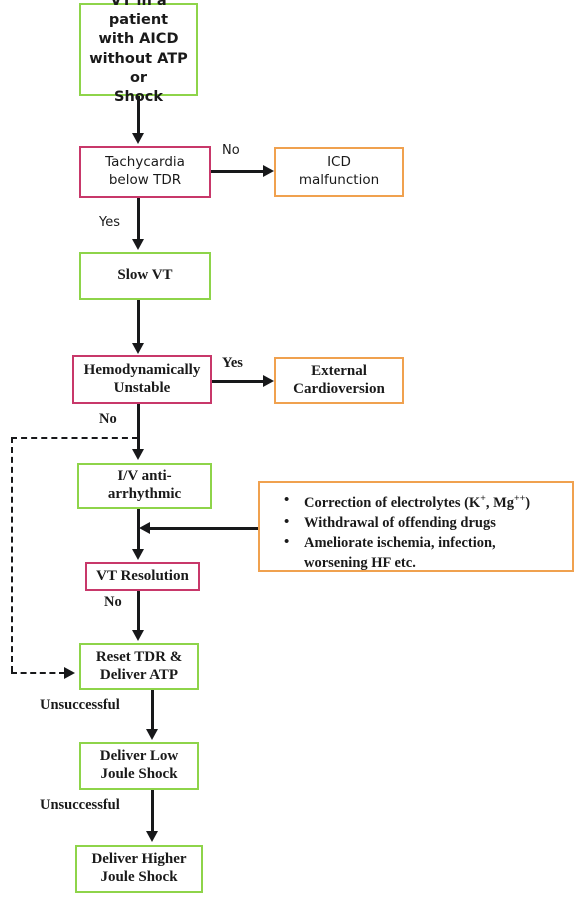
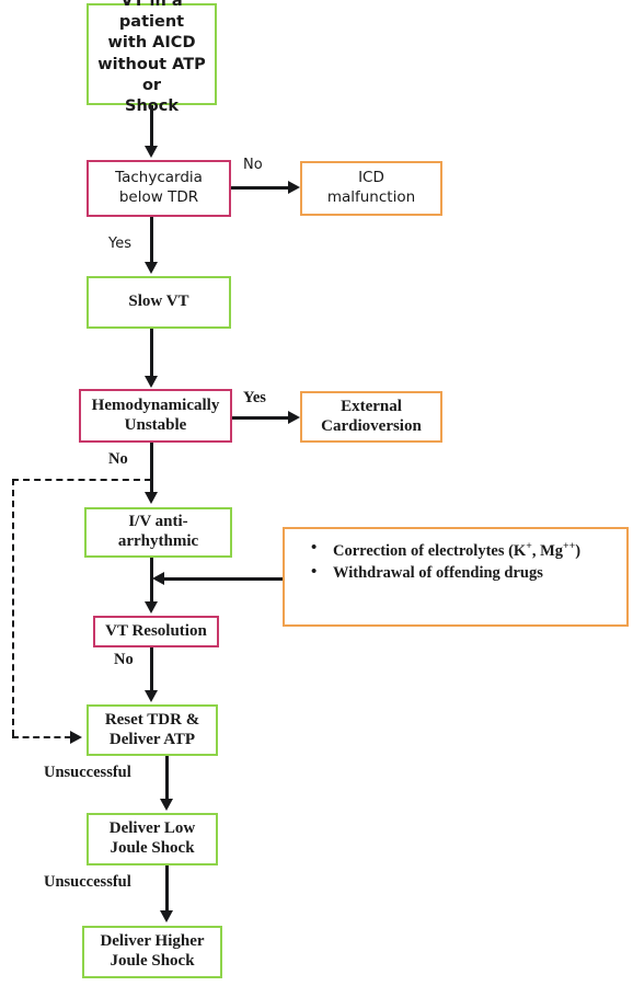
  VT in a patient
  with AICD
  without ATP or
  Shock
  Tachycardia
  below TDR
  ICD
  malfunction
  Slow VT
  Hemodynamically
  Unstable
  External
  Cardioversion
  I/V anti-
  arrhythmic
  VT Resolution
  Reset TDR &
  Deliver ATP
  Deliver Low
  Joule Shock
  Deliver Higher
  Joule Shock
  Correction of electrolytes (K+, Mg++)
  Withdrawal of offending drugs
- Ameliorate ischemia, infection,
- worsening HF etc.
  No
  Yes
  Yes
  No
  No
  Unsuccessful
  Unsuccessful
